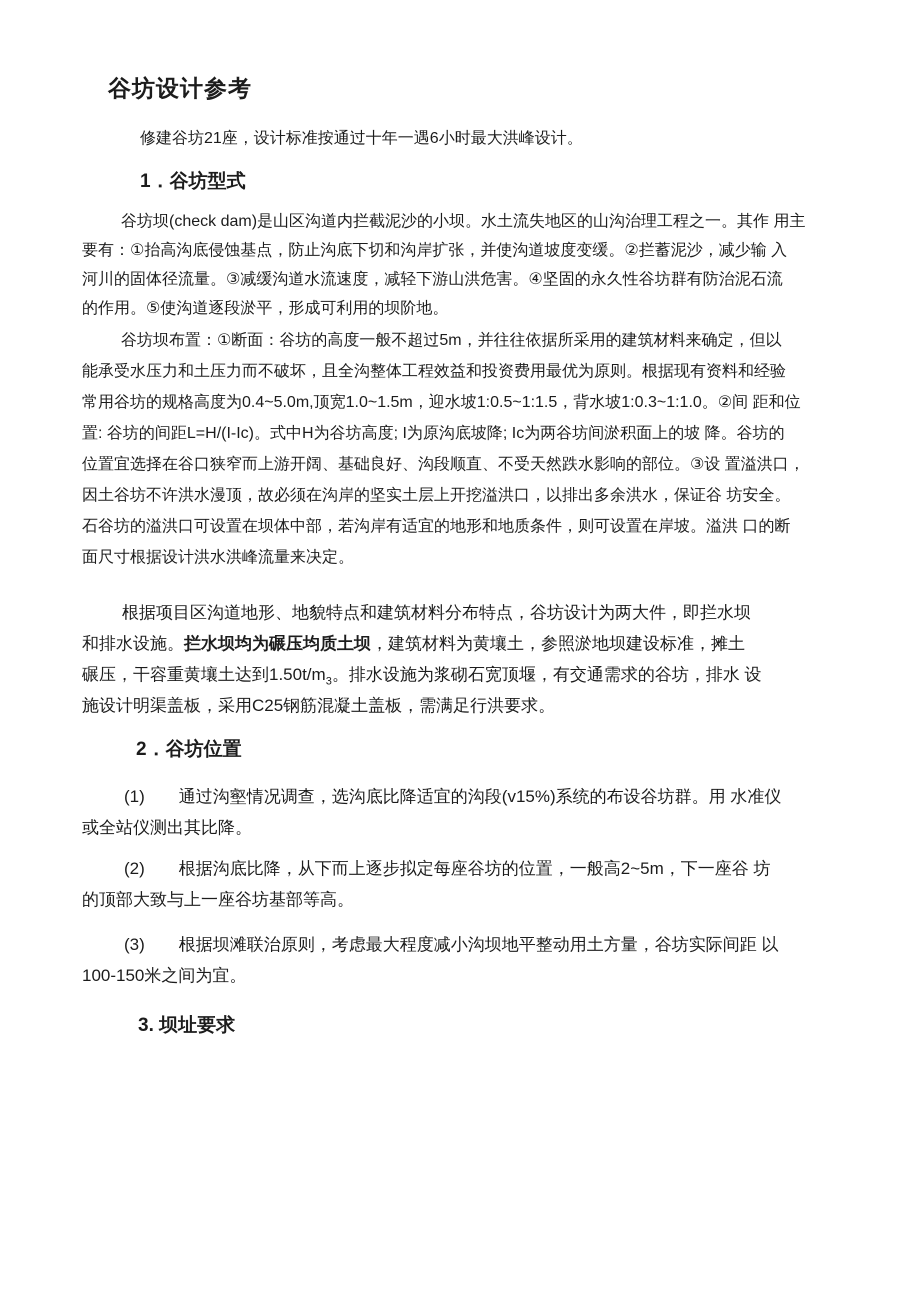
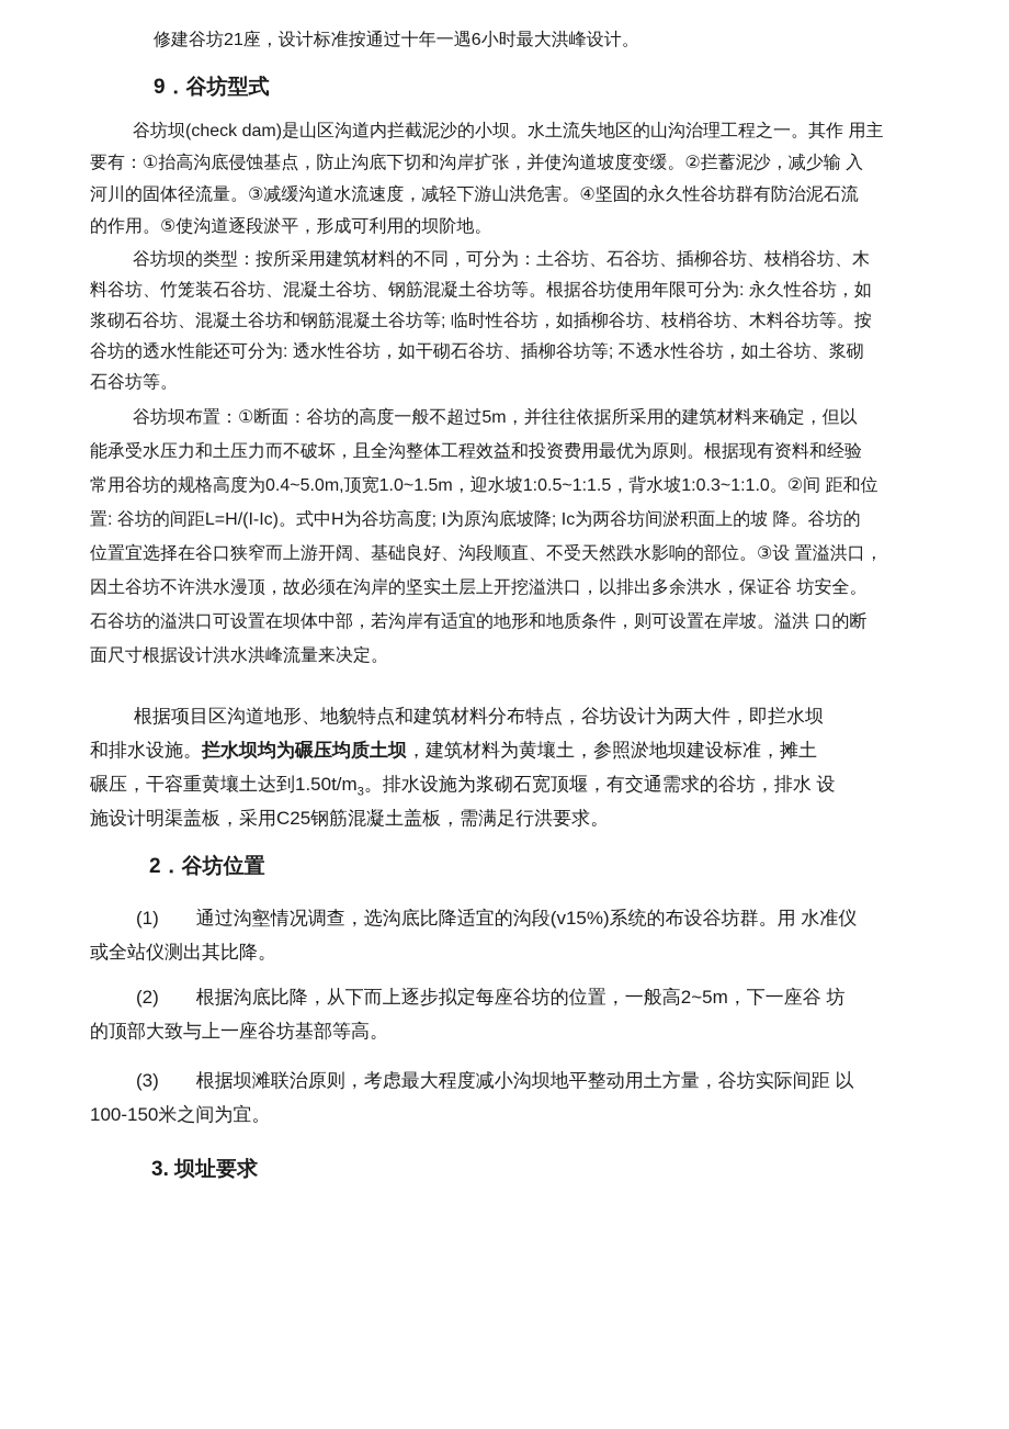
- 谷坊设计参考
  修建谷坊21座，设计标准按通过十年一遇6小时最大洪峰设计。
- 1．谷坊型式
+ 9．谷坊型式
  谷坊坝(check dam)是山区沟道内拦截泥沙的小坝。水土流失地区的山沟治理工程之一。其作 用主
  要有：①抬高沟底侵蚀基点，防止沟底下切和沟岸扩张，并使沟道坡度变缓。②拦蓄泥沙，减少输 入
  河川的固体径流量。③减缓沟道水流速度，减轻下游山洪危害。④坚固的永久性谷坊群有防治泥石流
  的作用。⑤使沟道逐段淤平，形成可利用的坝阶地。
+ 谷坊坝的类型：按所采用建筑材料的不同，可分为：土谷坊、石谷坊、插柳谷坊、枝梢谷坊、木
+ 料谷坊、竹笼装石谷坊、混凝土谷坊、钢筋混凝土谷坊等。根据谷坊使用年限可分为: 永久性谷坊，如
+ 浆砌石谷坊、混凝土谷坊和钢筋混凝土谷坊等; 临时性谷坊，如插柳谷坊、枝梢谷坊、木料谷坊等。按
+ 谷坊的透水性能还可分为: 透水性谷坊，如干砌石谷坊、插柳谷坊等; 不透水性谷坊，如土谷坊、浆砌
+ 石谷坊等。
  谷坊坝布置：①断面：谷坊的高度一般不超过5m，并往往依据所采用的建筑材料来确定，但以
  能承受水压力和土压力而不破坏，且全沟整体工程效益和投资费用最优为原则。根据现有资料和经验
  常用谷坊的规格高度为0.4~5.0m,顶宽1.0~1.5m，迎水坡1:0.5~1:1.5，背水坡1:0.3~1:1.0。②间 距和位
  置: 谷坊的间距L=H/(I-Ic)。式中H为谷坊高度; I为原沟底坡降; Ic为两谷坊间淤积面上的坡 降。谷坊的
  位置宜选择在谷口狭窄而上游开阔、基础良好、沟段顺直、不受天然跌水影响的部位。③设 置溢洪口，
  因土谷坊不许洪水漫顶，故必须在沟岸的坚实土层上开挖溢洪口，以排出多余洪水，保证谷 坊安全。
  石谷坊的溢洪口可设置在坝体中部，若沟岸有适宜的地形和地质条件，则可设置在岸坡。溢洪 口的断
  面尺寸根据设计洪水洪峰流量来决定。
  根据项目区沟道地形、地貌特点和建筑材料分布特点，谷坊设计为两大件，即拦水坝
  和排水设施。拦水坝均为碾压均质土坝，建筑材料为黄壤土，参照淤地坝建设标准，摊土
  碾压，干容重黄壤土达到1.50t/m3。排水设施为浆砌石宽顶堰，有交通需求的谷坊，排水 设
  施设计明渠盖板，采用C25钢筋混凝土盖板，需满足行洪要求。
  2．谷坊位置
  (1) 通过沟壑情况调查，选沟底比降适宜的沟段(v15%)系统的布设谷坊群。用 水准仪
  或全站仪测出其比降。
  (2) 根据沟底比降，从下而上逐步拟定每座谷坊的位置，一般高2~5m，下一座谷 坊
  的顶部大致与上一座谷坊基部等高。
  (3) 根据坝滩联治原则，考虑最大程度减小沟坝地平整动用土方量，谷坊实际间距 以
  100-150米之间为宜。
  3. 坝址要求
